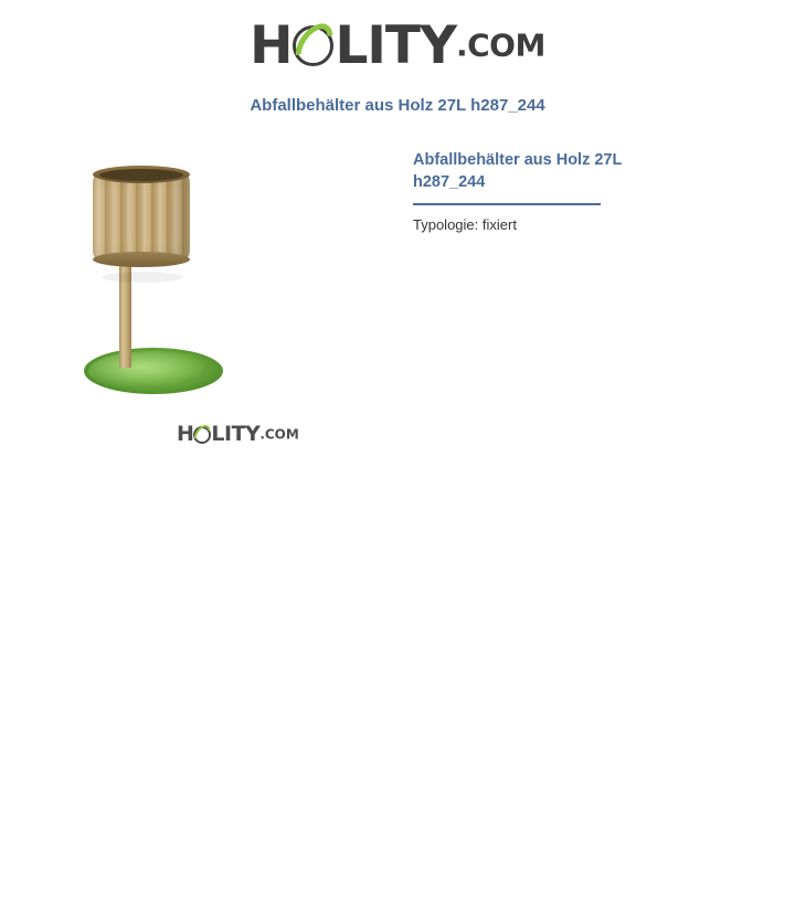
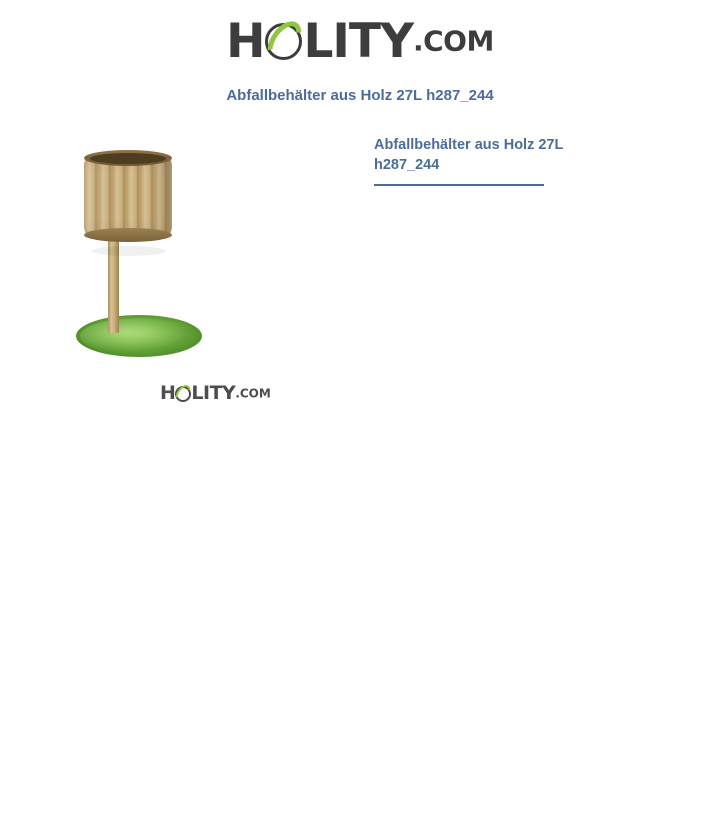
  H LITY.COM
  Abfallbehälter aus Holz 27L h287_244
  H LITY.COM
  Abfallbehälter aus Holz 27L h287_244
- Typologie: fixiert
